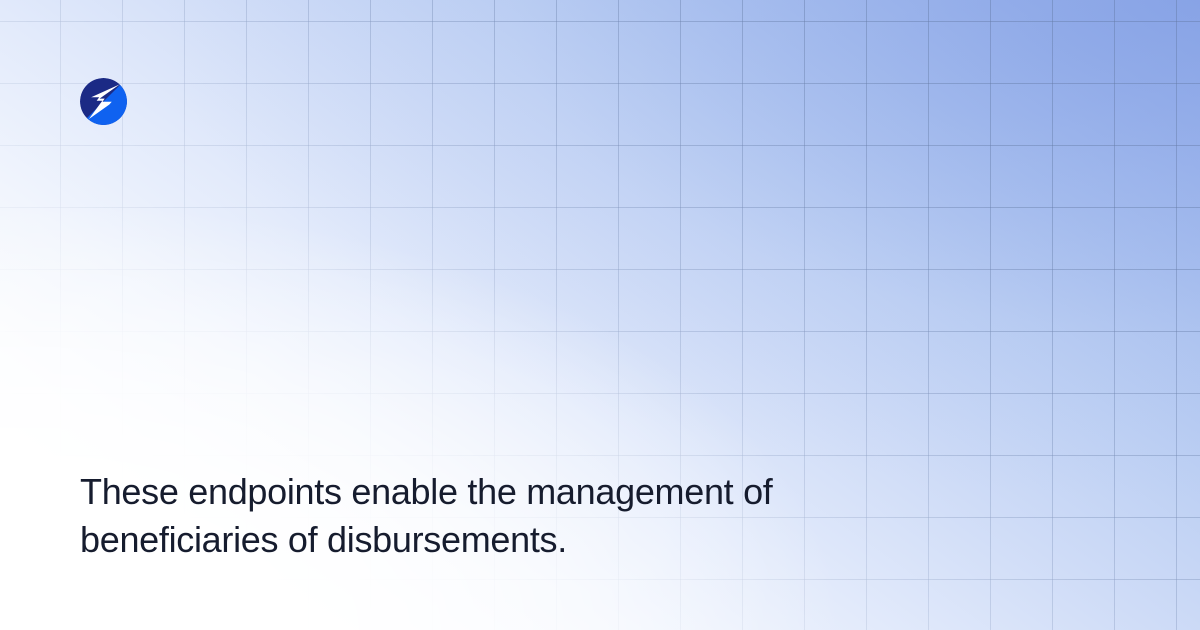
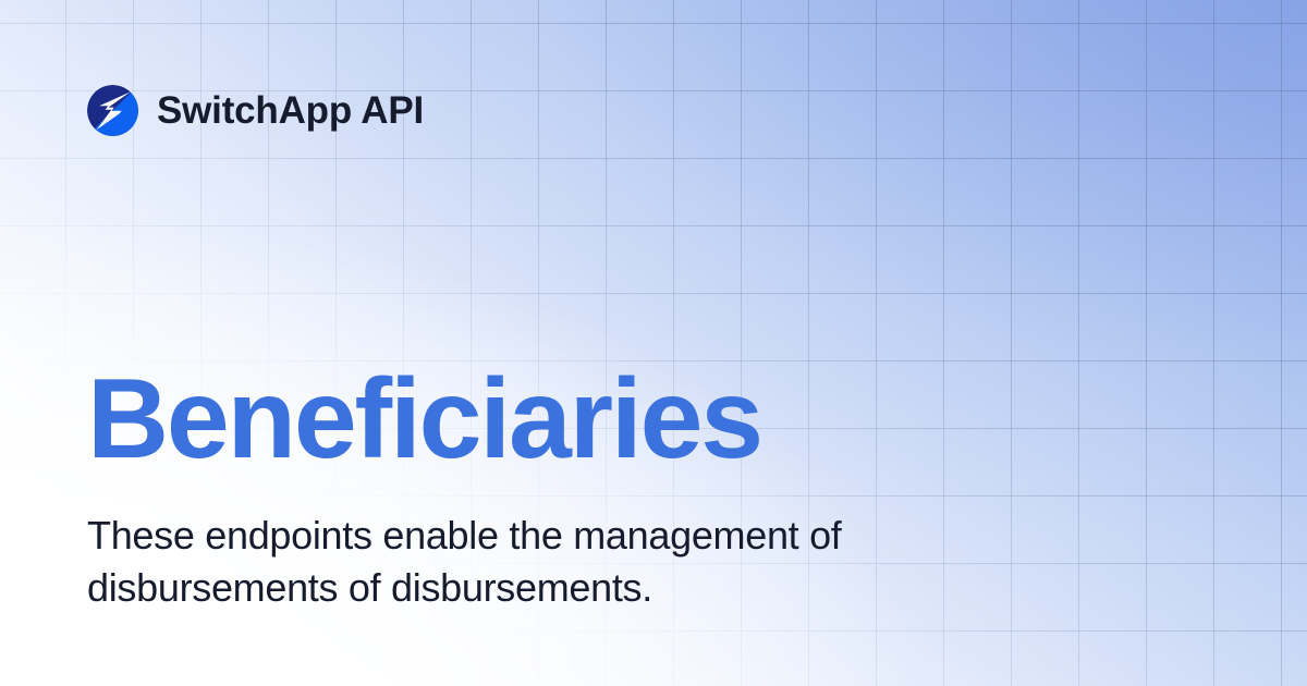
+ SwitchApp API
+ Beneficiaries
- These endpoints enable the management of beneficiaries of disbursements.
+ These endpoints enable the management of disbursements of disbursements.
